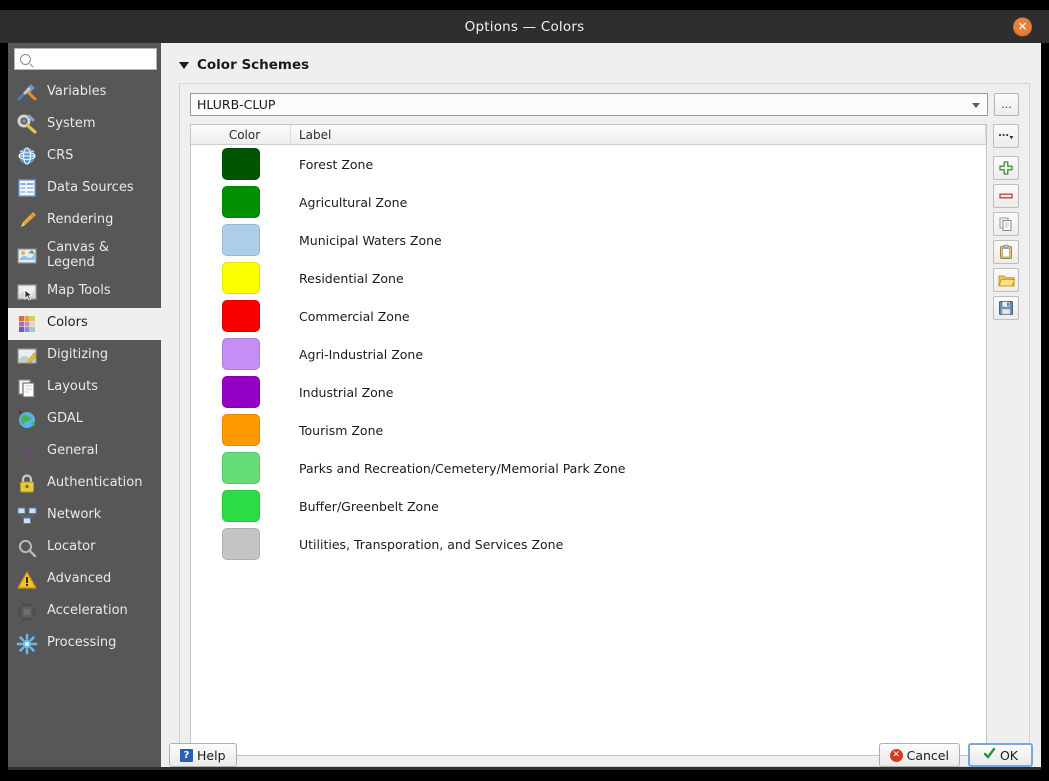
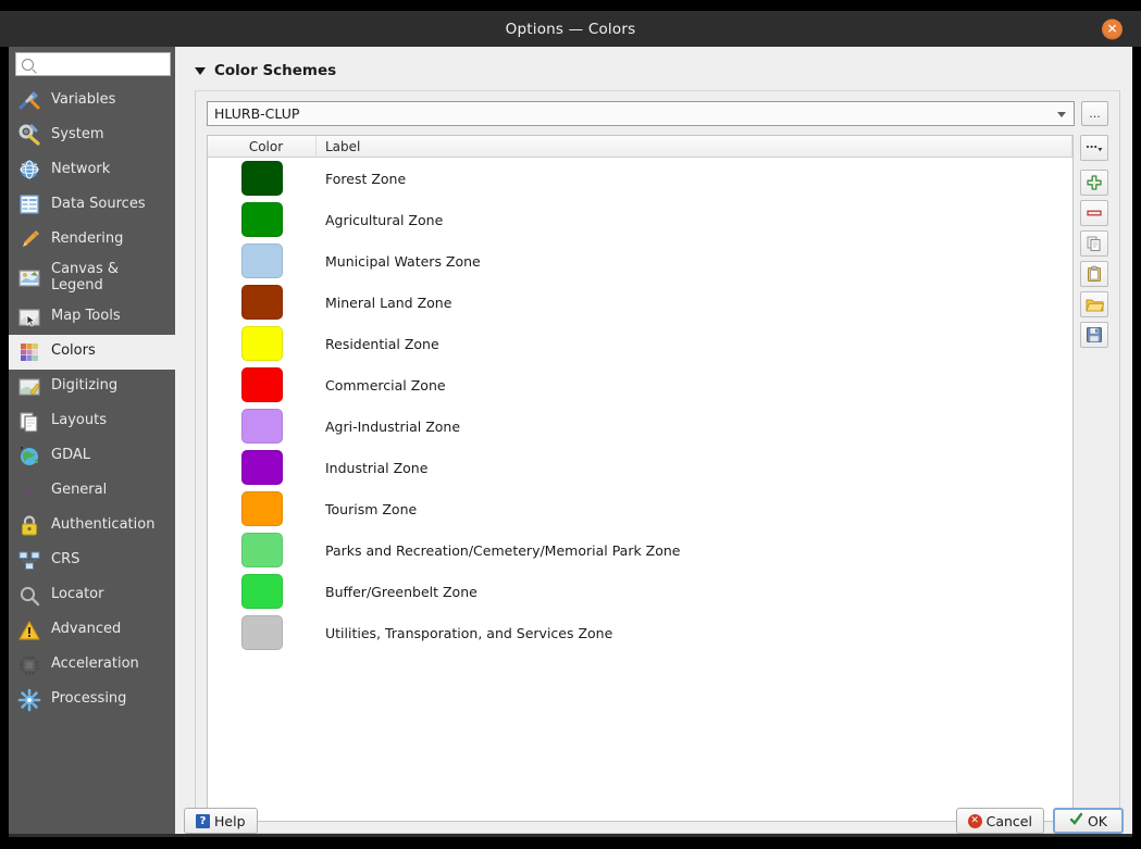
  Options — Colors
  ✕
  Variables
  System
- CRS
+ Network
  Data Sources
  Rendering
  Canvas & Legend
  Map Tools
  Colors
  Digitizing
  Layouts
  GDAL
  ε
  General
  Authentication
- Network
+ CRS
  Locator
  Advanced
  Acceleration
  Processing
  Color Schemes
  HLURB-CLUP
  ...
  Color
  Label
  Forest Zone
  Agricultural Zone
  Municipal Waters Zone
+ Mineral Land Zone
  Residential Zone
  Commercial Zone
  Agri-Industrial Zone
  Industrial Zone
  Tourism Zone
  Parks and Recreation/Cemetery/Memorial Park Zone
  Buffer/Greenbelt Zone
  Utilities, Transporation, and Services Zone
  ?
  Help
  ✕
  Cancel
  OK
